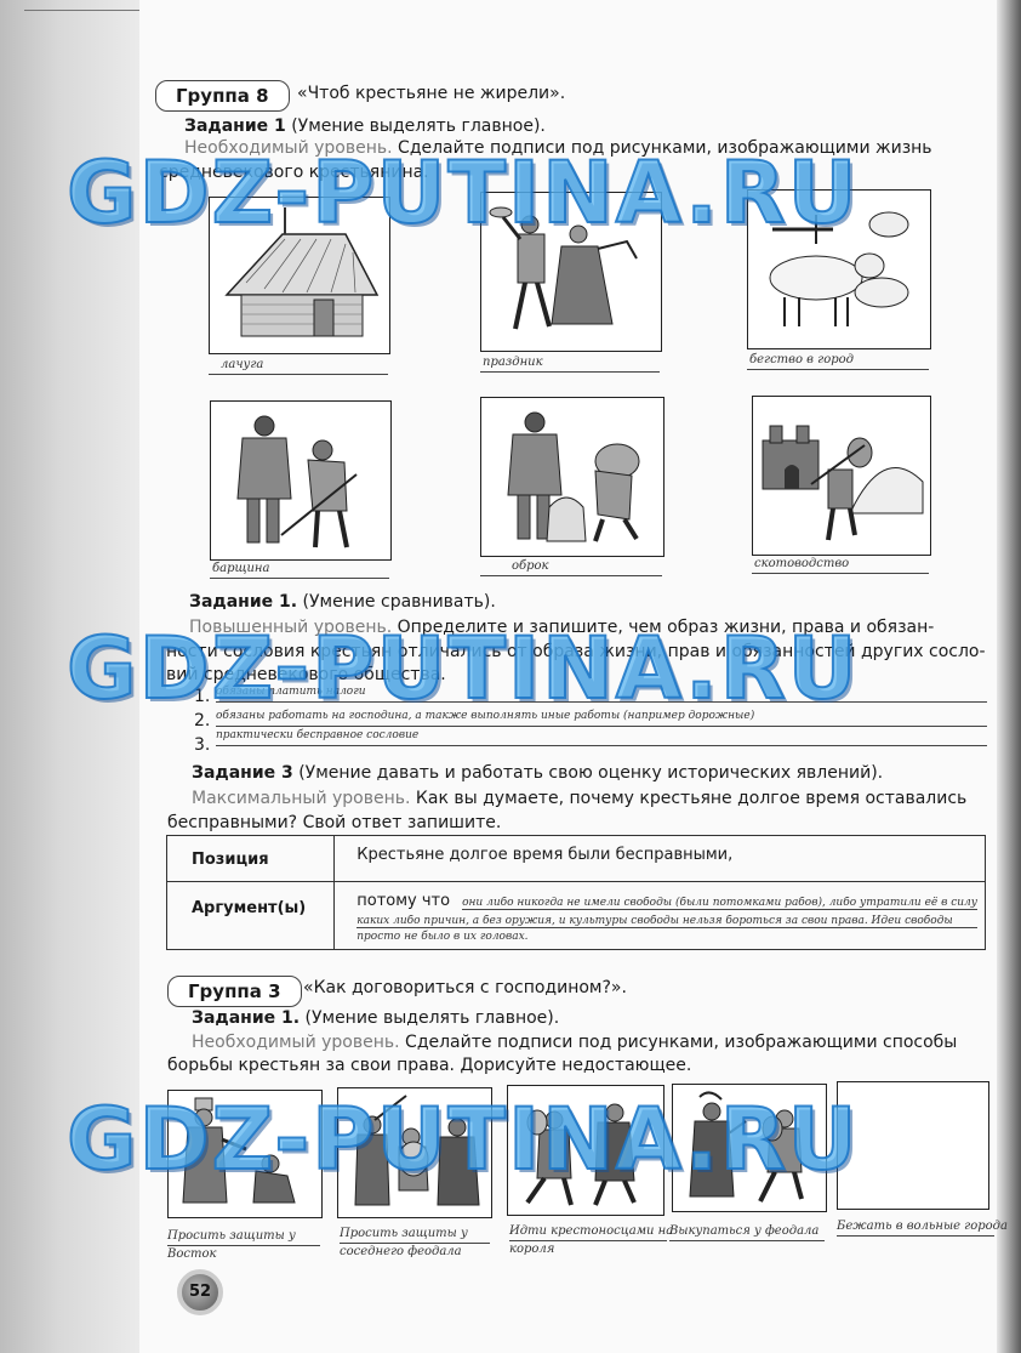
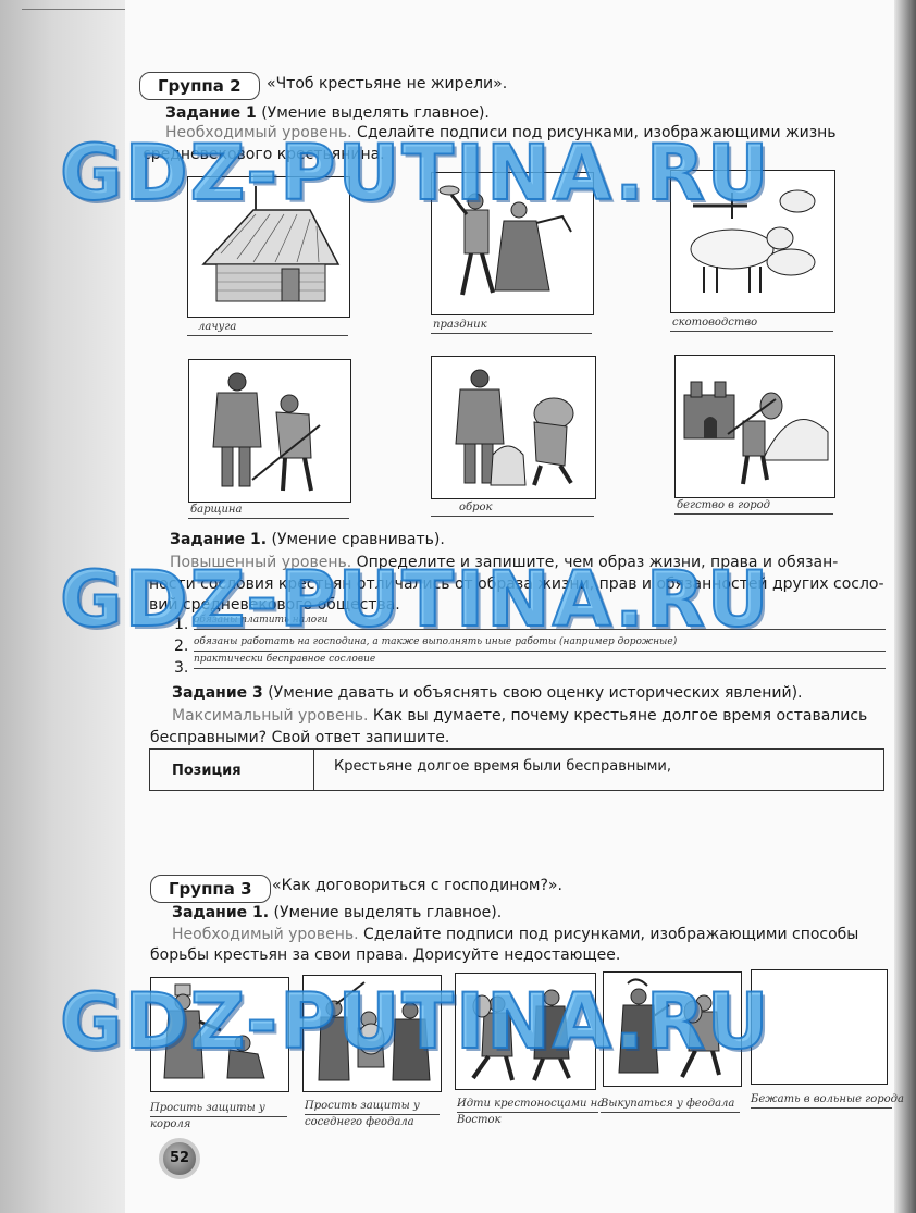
- Группа 8
+ Группа 2
  «Чтоб крестьяне не жирели».
  Задание 1 (Умение выделять главное).
  Необходимый уровень. Сделайте подписи под рисунками, изображающими жизнь
  средневекового крестьянина.
  лачуга
  праздник
- бегство в город
+ скотоводство
  барщина
  оброк
- скотоводство
+ бегство в город
  Задание 1. (Умение сравнивать).
  Повышенный уровень. Определите и запишите, чем образ жизни, права и обязан-
  ности сословия крестьян отличались от образа жизни, прав и обязанностей других сосло-
  вий средневекового общества.
  1.
  обязаны платить налоги
  2.
  обязаны работать на господина, а также выполнять иные работы (например дорожные)
  3.
  практически бесправное сословие
- Задание 3 (Умение давать и работать свою оценку исторических явлений).
+ Задание 3 (Умение давать и объяснять свою оценку исторических явлений).
  Максимальный уровень. Как вы думаете, почему крестьяне долгое время оставались
  бесправными? Свой ответ запишите.
  Позиция	Крестьяне долгое время были бесправными,
- Аргумент(ы)	потому что они либо никогда не имели свободы (были потомками рабов), либо утратили её в силу каких либо причин, а без оружия, и культуры свободы нельзя бороться за свои права. Идеи свободы просто не было в их головах.
  Группа 3
  «Как договориться с господином?».
  Задание 1. (Умение выделять главное).
  Необходимый уровень. Сделайте подписи под рисунками, изображающими способы
  борьбы крестьян за свои права. Дорисуйте недостающее.
  Просить защиты у
- Восток
+ короля
  Просить защиты у
  соседнего феодала
  Идти крестоносцами н
- короля
+ Восток
  Выкупаться у феодала
  Бежать в вольные города
  52
  GDZ-PUTINA.RU
  GDZ-PUTINA.RU
  GDZ-PUTINA.RU
